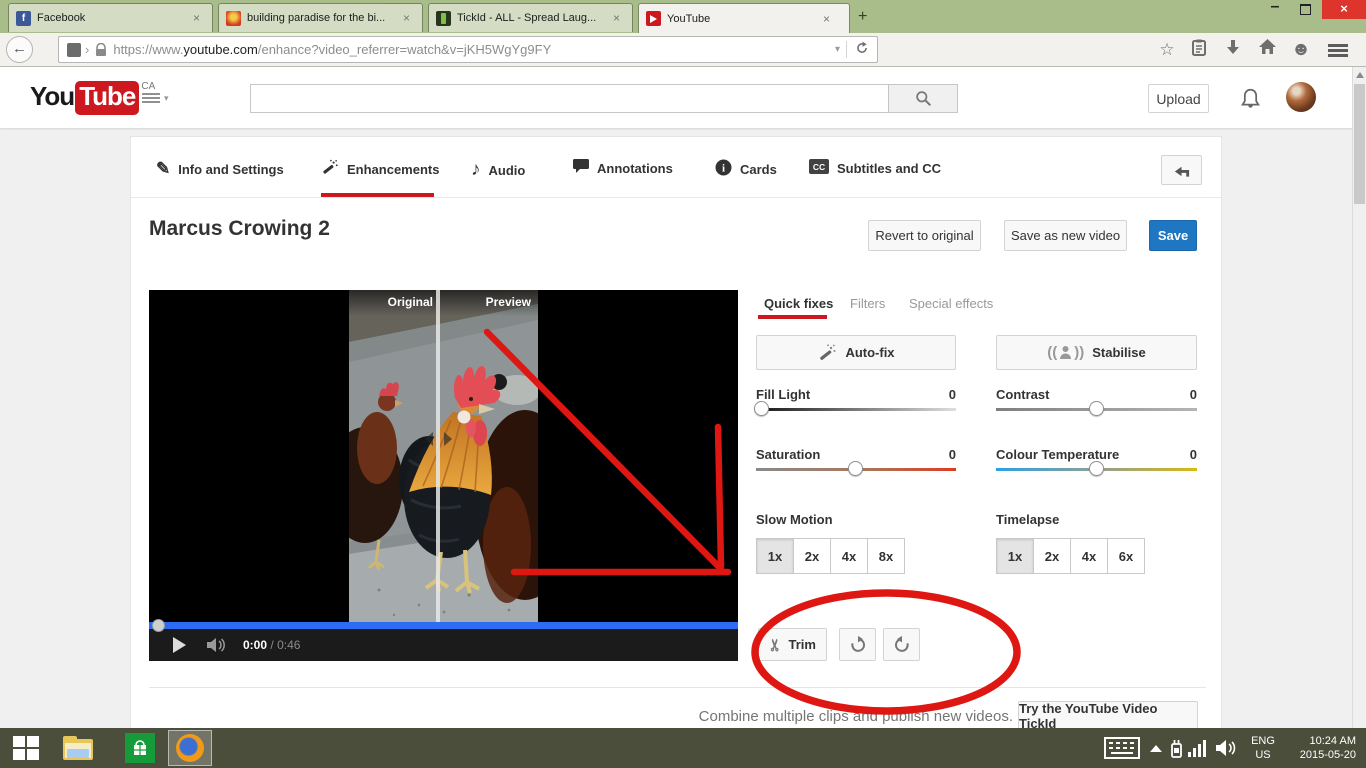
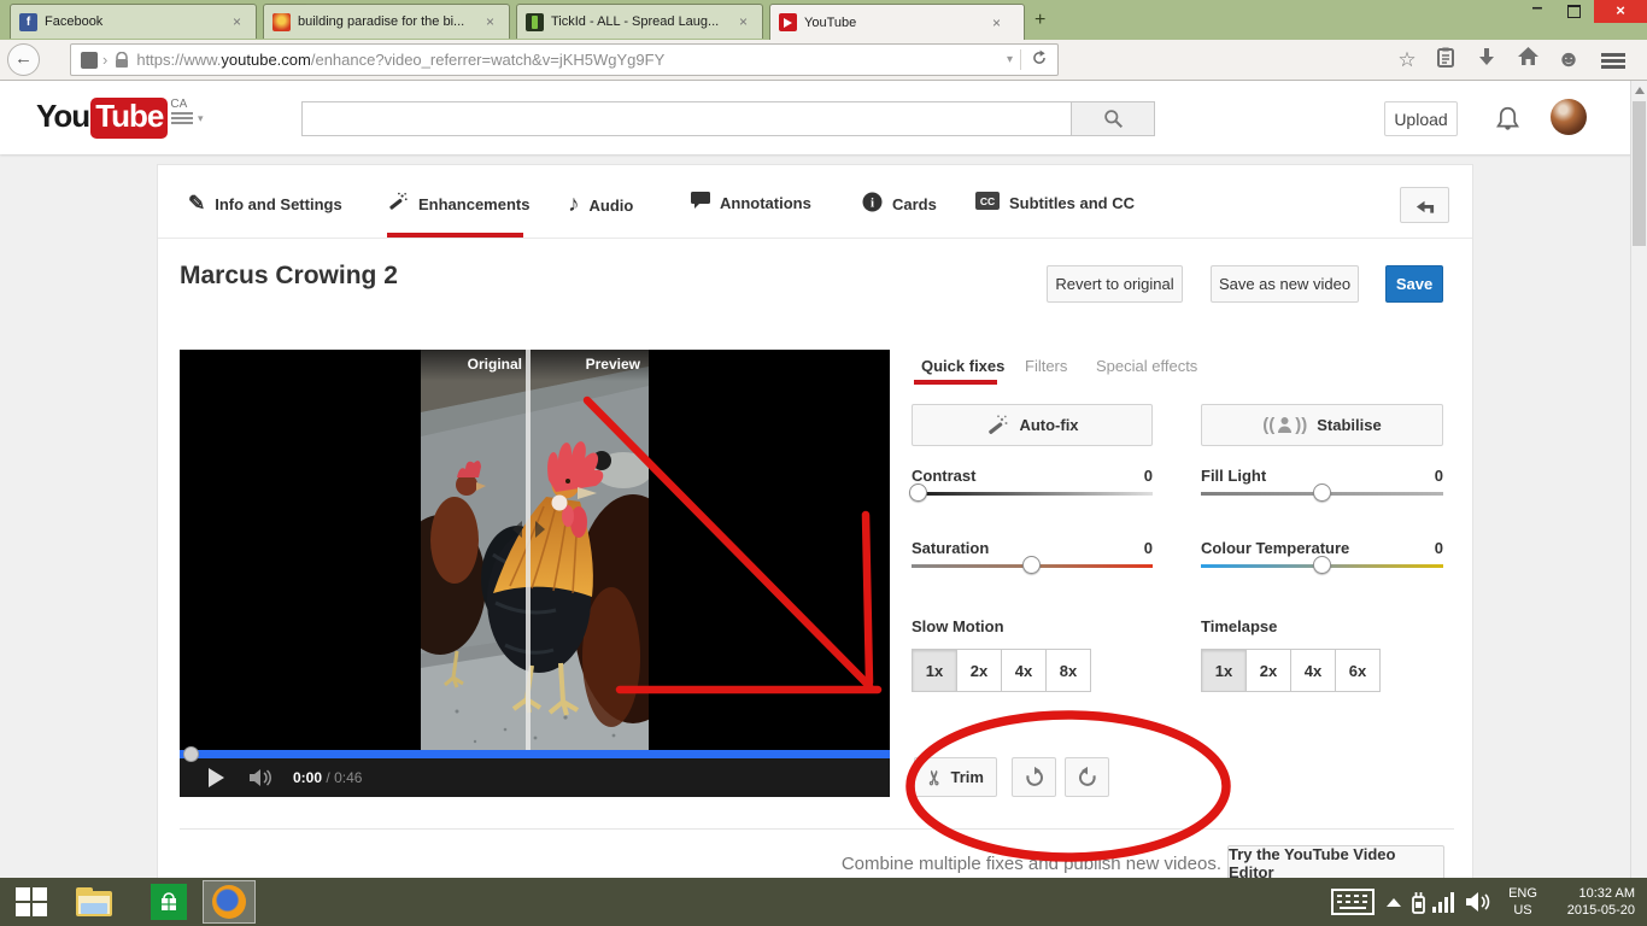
  f
  Facebook
  ×
  building paradise for the bi...
  ×
  TickId - ALL - Spread Laug...
  ×
  YouTube
  ×
  +
  –
  ×
  ←
  ›
  https://www.youtube.com/enhance?video_referrer=watch&v=jKH5WgYg9FY
  ▾
  ☆
  ☻
  You
  Tube
  CA
  ▾
  Upload
  ✎
  Info and Settings
  Enhancements
  ♪
  Audio
  Annotations
  i
  Cards
  CC
  Subtitles and CC
  Marcus Crowing 2
  Revert to original
  Save as new video
  Save
  Original
  Preview
  0:00 / 0:46
  Quick fixes
  Filters
  Special effects
  Auto-fix
  ((
  ))
  Stabilise
- Fill Light
+ Contrast
  0
- Contrast
+ Fill Light
  0
  Saturation
  0
  Colour Temperature
  0
  Slow Motion
  1x
  2x
  4x
  8x
  Timelapse
  1x
  2x
  4x
  6x
  Trim
- Combine multiple clips and publish new videos.
+ Combine multiple fixes and publish new videos.
- Try the YouTube Video TickId
+ Try the YouTube Video Editor
  ENG
  US
- 10:24 AM
+ 10:32 AM
  2015-05-20
